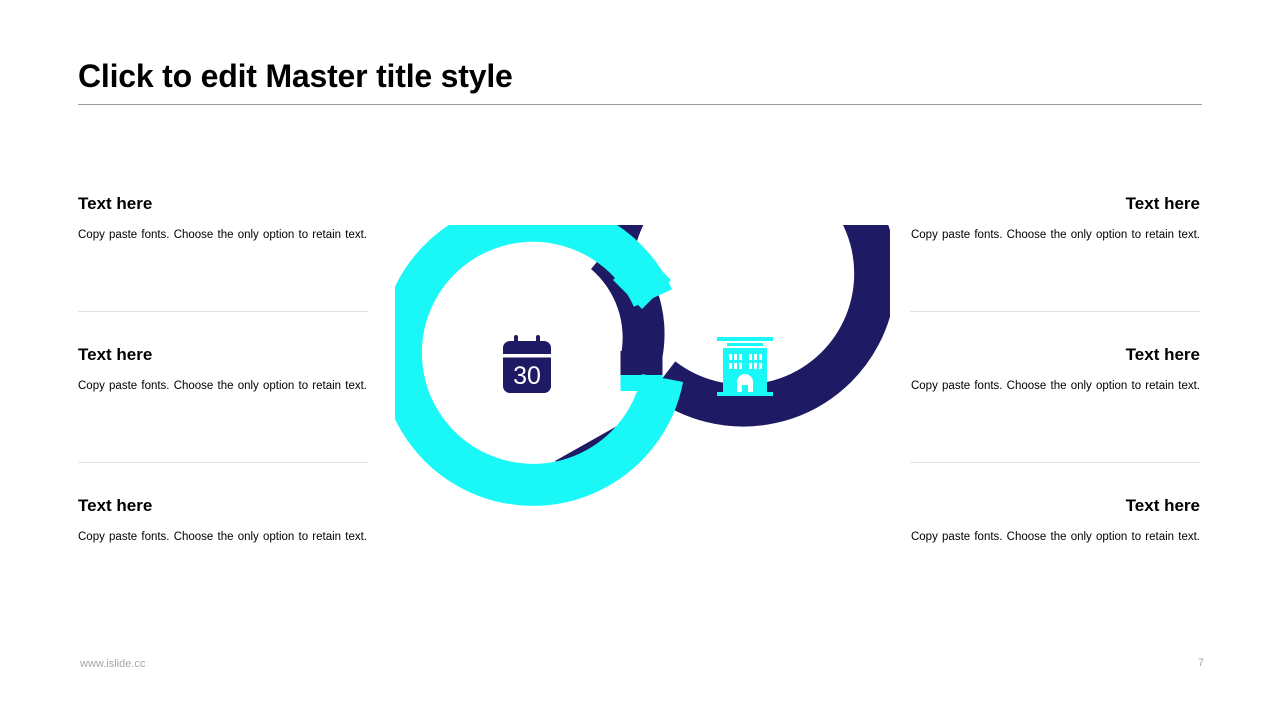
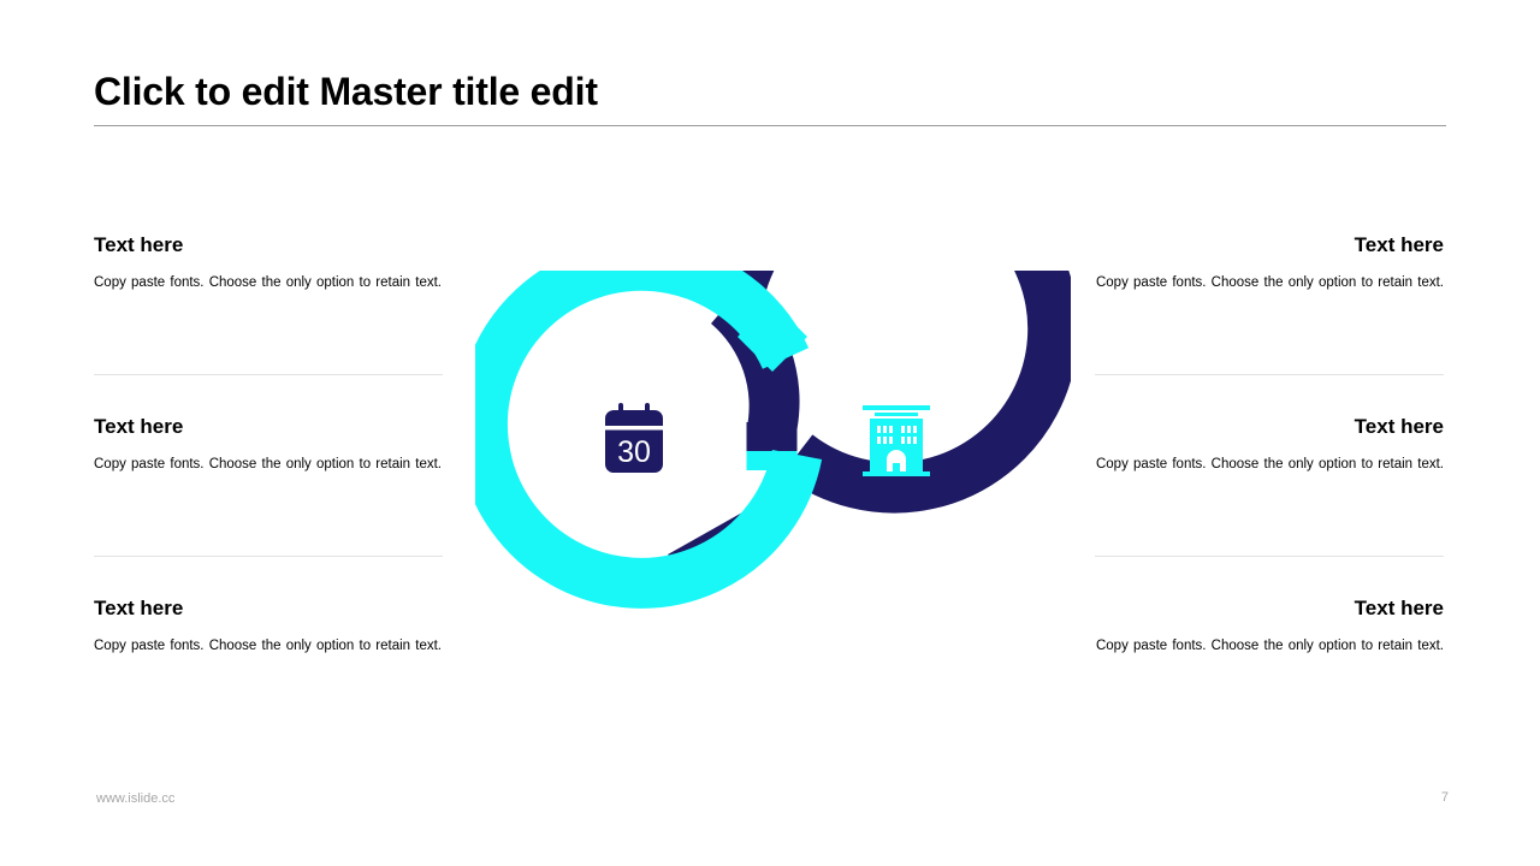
- Click to edit Master title style
+ Click to edit Master title edit
  Text here
  Copy paste fonts. Choose the only option to retain text.
  Text here
  Copy paste fonts. Choose the only option to retain text.
  Text here
  Copy paste fonts. Choose the only option to retain text.
  Text here
  Copy paste fonts. Choose the only option to retain text.
  Text here
  Copy paste fonts. Choose the only option to retain text.
  Text here
  Copy paste fonts. Choose the only option to retain text.
  30
  www.islide.cc
  7
